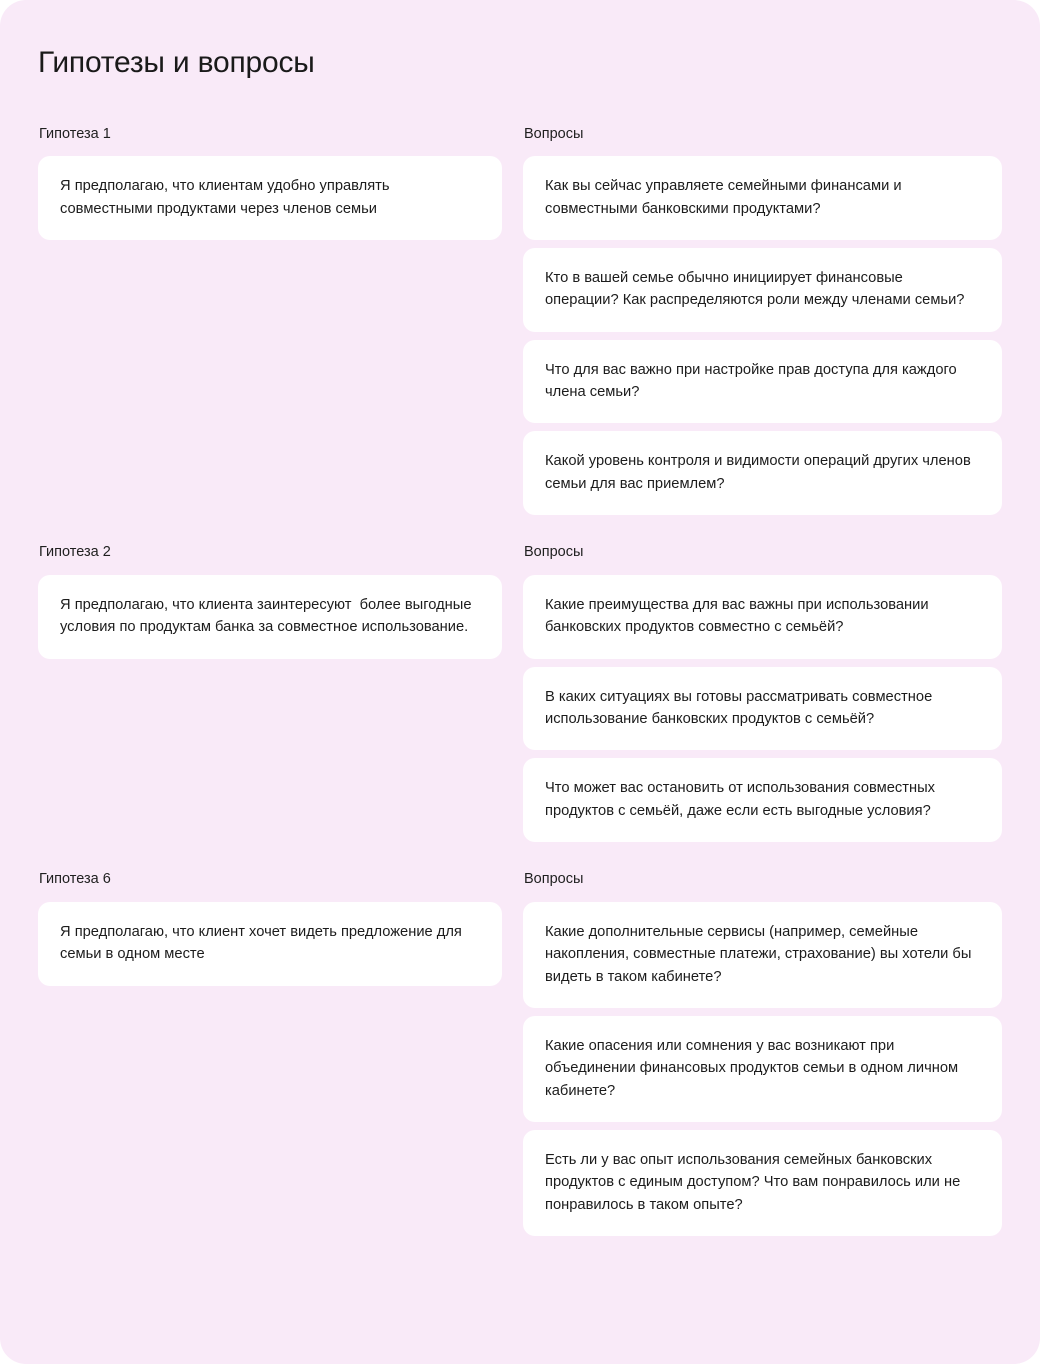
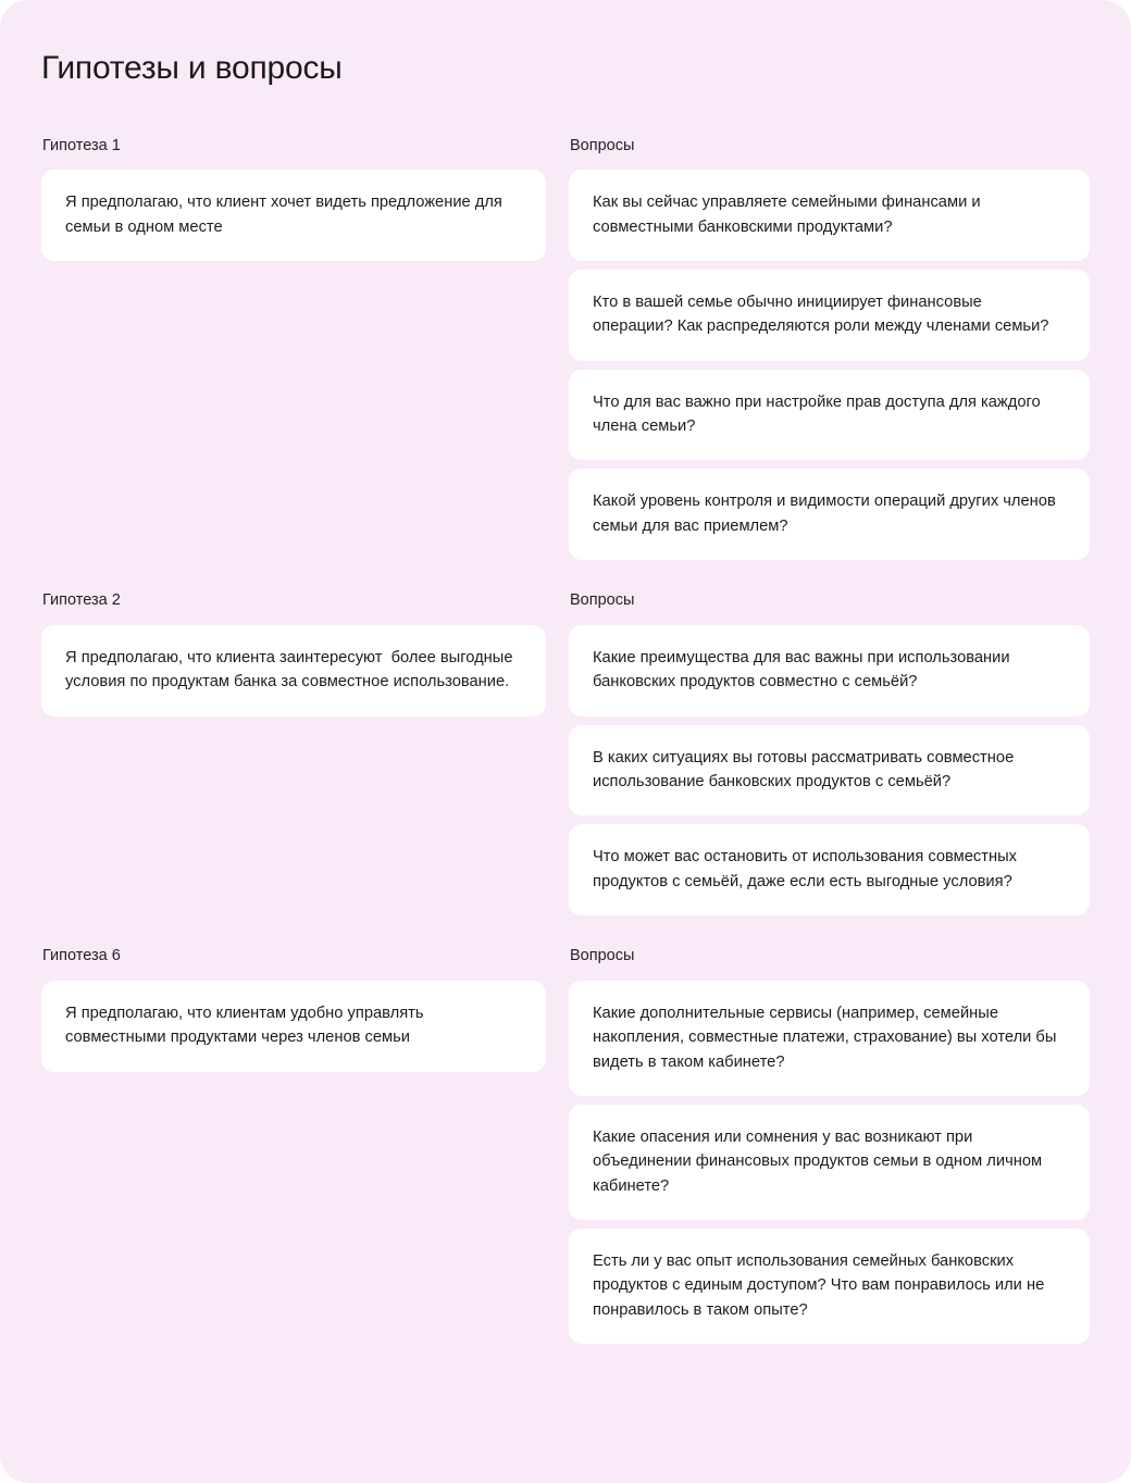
  Гипотезы и вопросы
  Гипотеза 1
- Я предполагаю, что клиентам удобно управлять совместными продуктами через членов семьи
+ Я предполагаю, что клиент хочет видеть предложение для семьи в одном месте
  Вопросы
  Как вы сейчас управляете семейными финансами и совместными банковскими продуктами?
  Кто в вашей семье обычно инициирует финансовые операции? Как распределяются роли между членами семьи?
  Что для вас важно при настройке прав доступа для каждого члена семьи?
  Какой уровень контроля и видимости операций других членов семьи для вас приемлем?
  Гипотеза 2
  Я предполагаю, что клиента заинтересуют более выгодные условия по продуктам банка за совместное использование.
  Вопросы
  Какие преимущества для вас важны при использовании банковских продуктов совместно с семьёй?
  В каких ситуациях вы готовы рассматривать совместное использование банковских продуктов с семьёй?
  Что может вас остановить от использования совместных продуктов с семьёй, даже если есть выгодные условия?
  Гипотеза 6
- Я предполагаю, что клиент хочет видеть предложение для семьи в одном месте
+ Я предполагаю, что клиентам удобно управлять совместными продуктами через членов семьи
  Вопросы
  Какие дополнительные сервисы (например, семейные накопления, совместные платежи, страхование) вы хотели бы видеть в таком кабинете?
  Какие опасения или сомнения у вас возникают при объединении финансовых продуктов семьи в одном личном кабинете?
  Есть ли у вас опыт использования семейных банковских продуктов с единым доступом? Что вам понравилось или не понравилось в таком опыте?
